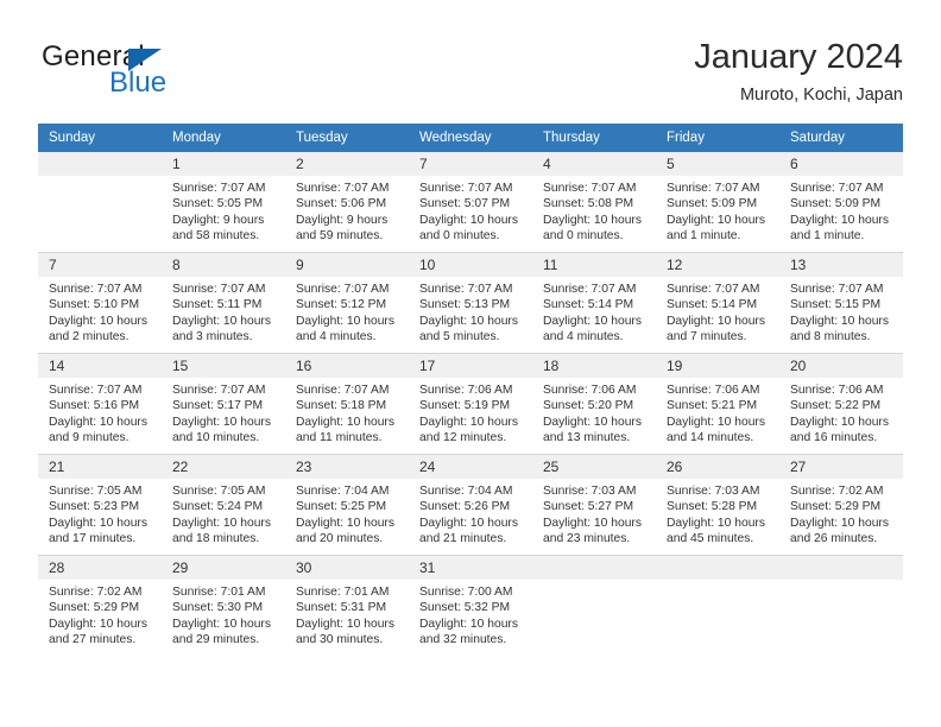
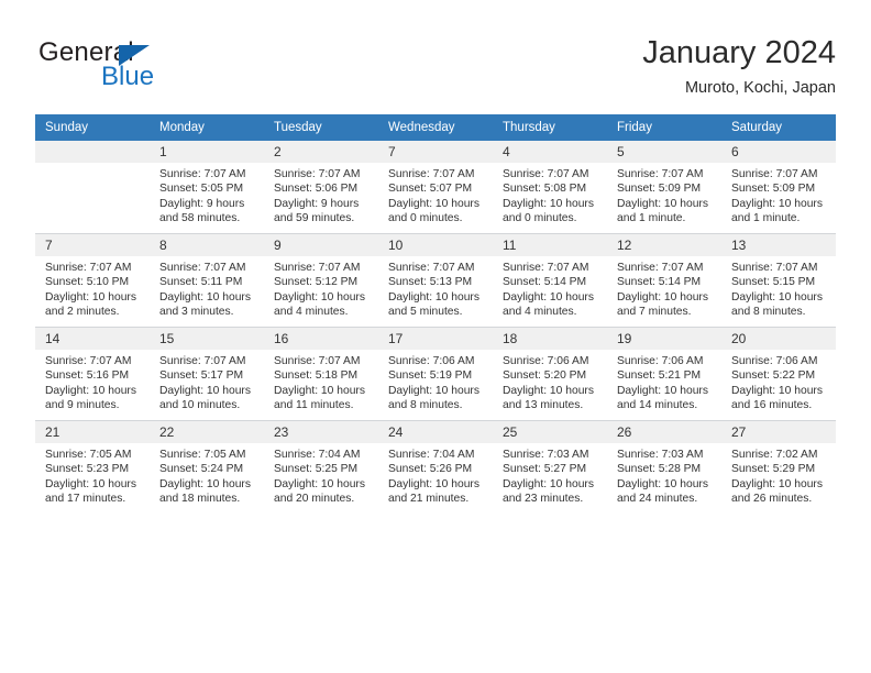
  General
  Blue
  January 2024
  Muroto, Kochi, Japan
  Sunday	Monday	Tuesday	Wednesday	Thursday	Friday	Saturday
  	1Sunrise: 7:07 AMSunset: 5:05 PMDaylight: 9 hoursand 58 minutes.	2Sunrise: 7:07 AMSunset: 5:06 PMDaylight: 9 hoursand 59 minutes.	7Sunrise: 7:07 AMSunset: 5:07 PMDaylight: 10 hoursand 0 minutes.	4Sunrise: 7:07 AMSunset: 5:08 PMDaylight: 10 hoursand 0 minutes.	5Sunrise: 7:07 AMSunset: 5:09 PMDaylight: 10 hoursand 1 minute.	6Sunrise: 7:07 AMSunset: 5:09 PMDaylight: 10 hoursand 1 minute.
  7Sunrise: 7:07 AMSunset: 5:10 PMDaylight: 10 hoursand 2 minutes.	8Sunrise: 7:07 AMSunset: 5:11 PMDaylight: 10 hoursand 3 minutes.	9Sunrise: 7:07 AMSunset: 5:12 PMDaylight: 10 hoursand 4 minutes.	10Sunrise: 7:07 AMSunset: 5:13 PMDaylight: 10 hoursand 5 minutes.	11Sunrise: 7:07 AMSunset: 5:14 PMDaylight: 10 hoursand 4 minutes.	12Sunrise: 7:07 AMSunset: 5:14 PMDaylight: 10 hoursand 7 minutes.	13Sunrise: 7:07 AMSunset: 5:15 PMDaylight: 10 hoursand 8 minutes.
- 14Sunrise: 7:07 AMSunset: 5:16 PMDaylight: 10 hoursand 9 minutes.	15Sunrise: 7:07 AMSunset: 5:17 PMDaylight: 10 hoursand 10 minutes.	16Sunrise: 7:07 AMSunset: 5:18 PMDaylight: 10 hoursand 11 minutes.	17Sunrise: 7:06 AMSunset: 5:19 PMDaylight: 10 hoursand 12 minutes.	18Sunrise: 7:06 AMSunset: 5:20 PMDaylight: 10 hoursand 13 minutes.	19Sunrise: 7:06 AMSunset: 5:21 PMDaylight: 10 hoursand 14 minutes.	20Sunrise: 7:06 AMSunset: 5:22 PMDaylight: 10 hoursand 16 minutes.
+ 14Sunrise: 7:07 AMSunset: 5:16 PMDaylight: 10 hoursand 9 minutes.	15Sunrise: 7:07 AMSunset: 5:17 PMDaylight: 10 hoursand 10 minutes.	16Sunrise: 7:07 AMSunset: 5:18 PMDaylight: 10 hoursand 11 minutes.	17Sunrise: 7:06 AMSunset: 5:19 PMDaylight: 10 hoursand 8 minutes.	18Sunrise: 7:06 AMSunset: 5:20 PMDaylight: 10 hoursand 13 minutes.	19Sunrise: 7:06 AMSunset: 5:21 PMDaylight: 10 hoursand 14 minutes.	20Sunrise: 7:06 AMSunset: 5:22 PMDaylight: 10 hoursand 16 minutes.
- 21Sunrise: 7:05 AMSunset: 5:23 PMDaylight: 10 hoursand 17 minutes.	22Sunrise: 7:05 AMSunset: 5:24 PMDaylight: 10 hoursand 18 minutes.	23Sunrise: 7:04 AMSunset: 5:25 PMDaylight: 10 hoursand 20 minutes.	24Sunrise: 7:04 AMSunset: 5:26 PMDaylight: 10 hoursand 21 minutes.	25Sunrise: 7:03 AMSunset: 5:27 PMDaylight: 10 hoursand 23 minutes.	26Sunrise: 7:03 AMSunset: 5:28 PMDaylight: 10 hoursand 45 minutes.	27Sunrise: 7:02 AMSunset: 5:29 PMDaylight: 10 hoursand 26 minutes.
+ 21Sunrise: 7:05 AMSunset: 5:23 PMDaylight: 10 hoursand 17 minutes.	22Sunrise: 7:05 AMSunset: 5:24 PMDaylight: 10 hoursand 18 minutes.	23Sunrise: 7:04 AMSunset: 5:25 PMDaylight: 10 hoursand 20 minutes.	24Sunrise: 7:04 AMSunset: 5:26 PMDaylight: 10 hoursand 21 minutes.	25Sunrise: 7:03 AMSunset: 5:27 PMDaylight: 10 hoursand 23 minutes.	26Sunrise: 7:03 AMSunset: 5:28 PMDaylight: 10 hoursand 24 minutes.	27Sunrise: 7:02 AMSunset: 5:29 PMDaylight: 10 hoursand 26 minutes.
- 28Sunrise: 7:02 AMSunset: 5:29 PMDaylight: 10 hoursand 27 minutes.	29Sunrise: 7:01 AMSunset: 5:30 PMDaylight: 10 hoursand 29 minutes.	30Sunrise: 7:01 AMSunset: 5:31 PMDaylight: 10 hoursand 30 minutes.	31Sunrise: 7:00 AMSunset: 5:32 PMDaylight: 10 hoursand 32 minutes.
